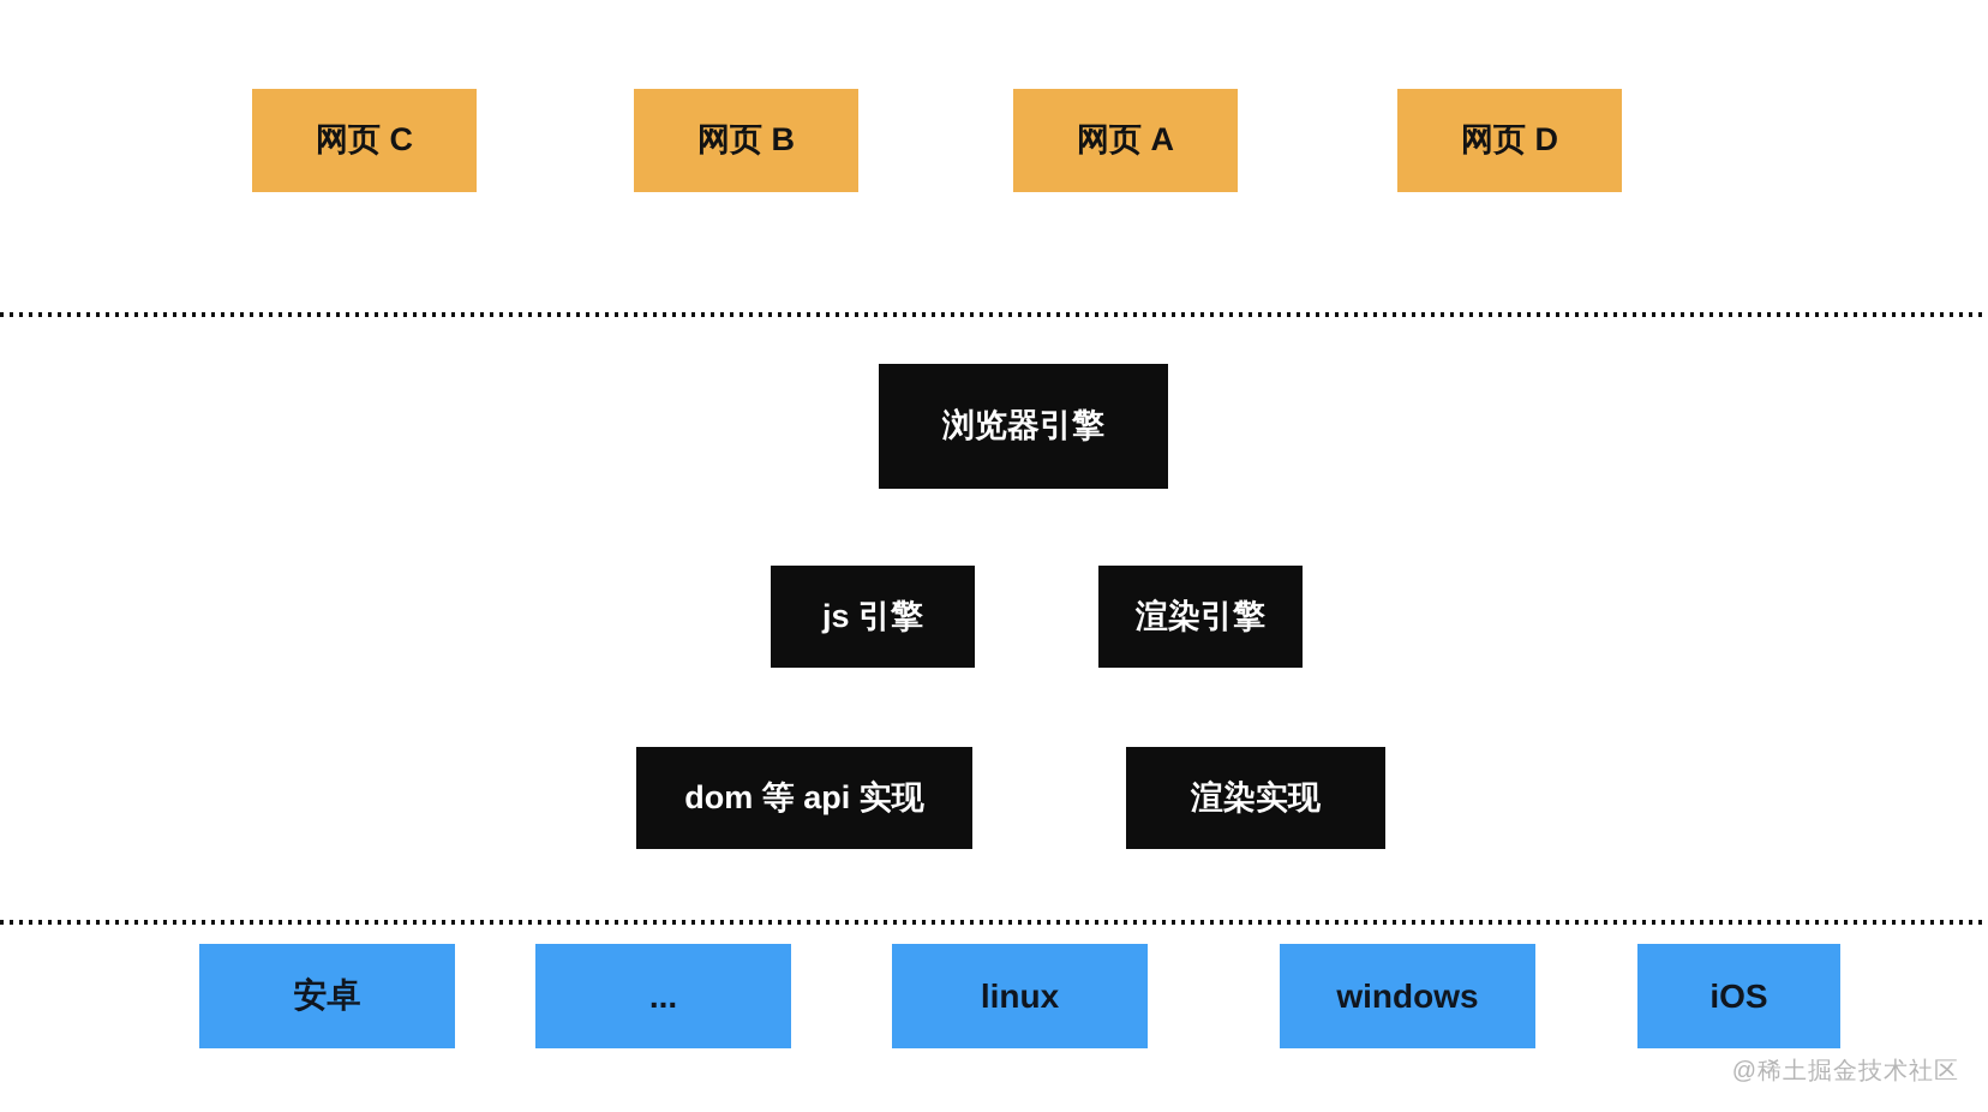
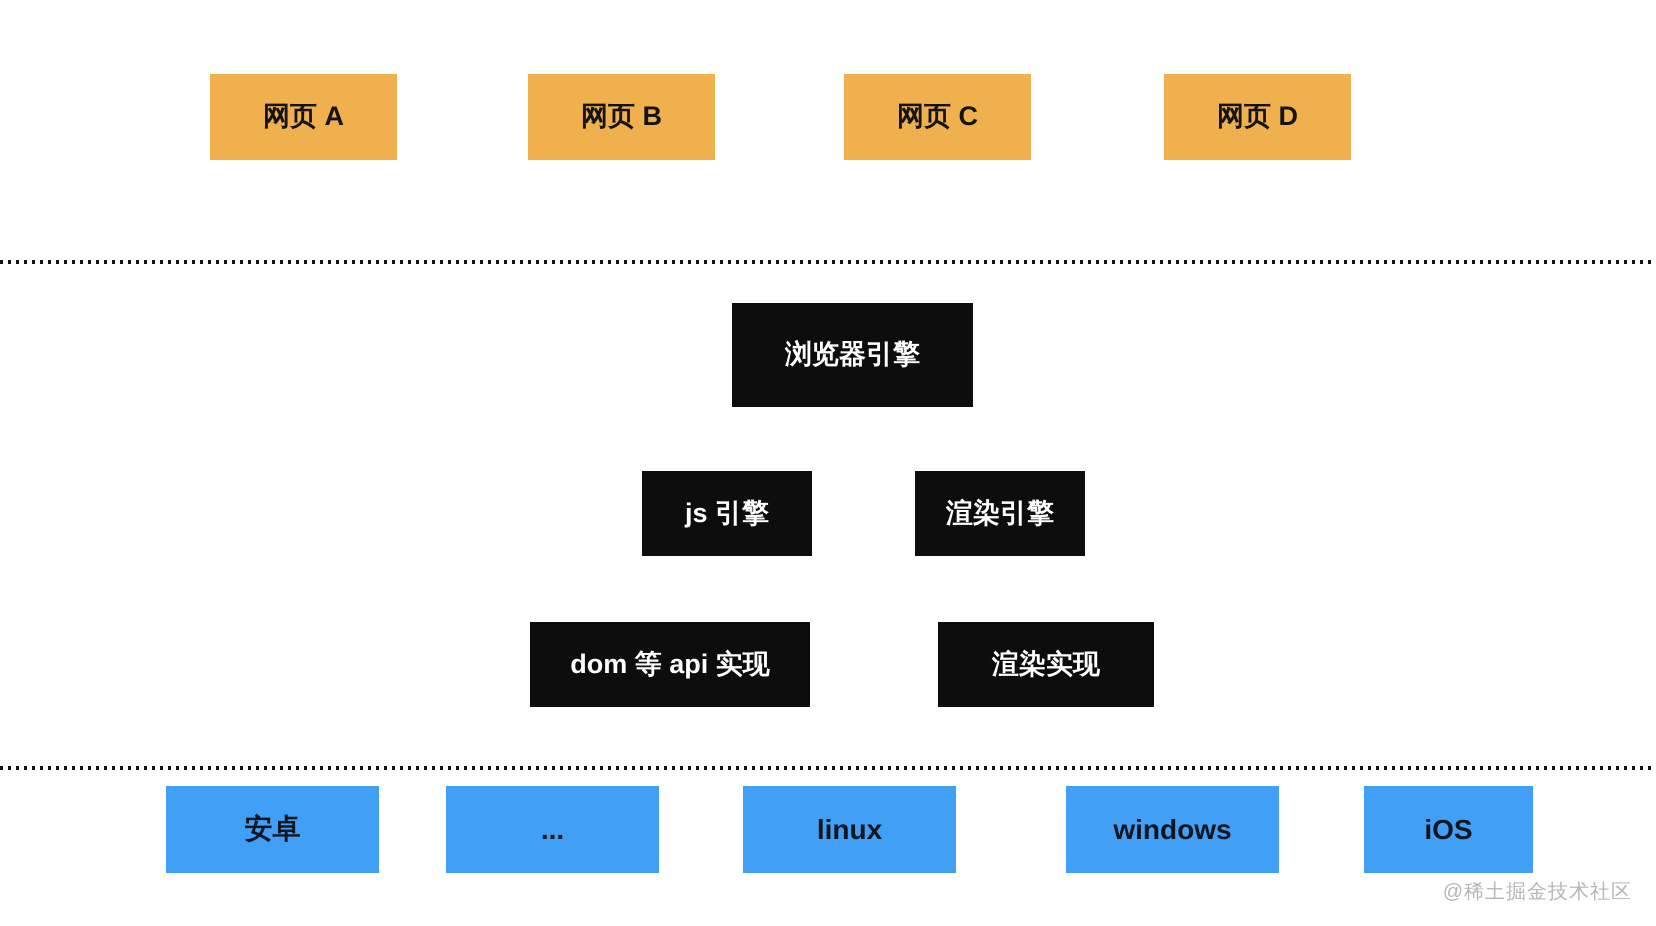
- 网页 C
+ 网页 A
  网页 B
- 网页 A
+ 网页 C
  网页 D
  浏览器引擎
  js 引擎
  渲染引擎
  dom 等 api 实现
  渲染实现
  安卓
  ...
  linux
  windows
  iOS
  @稀土掘金技术社区
